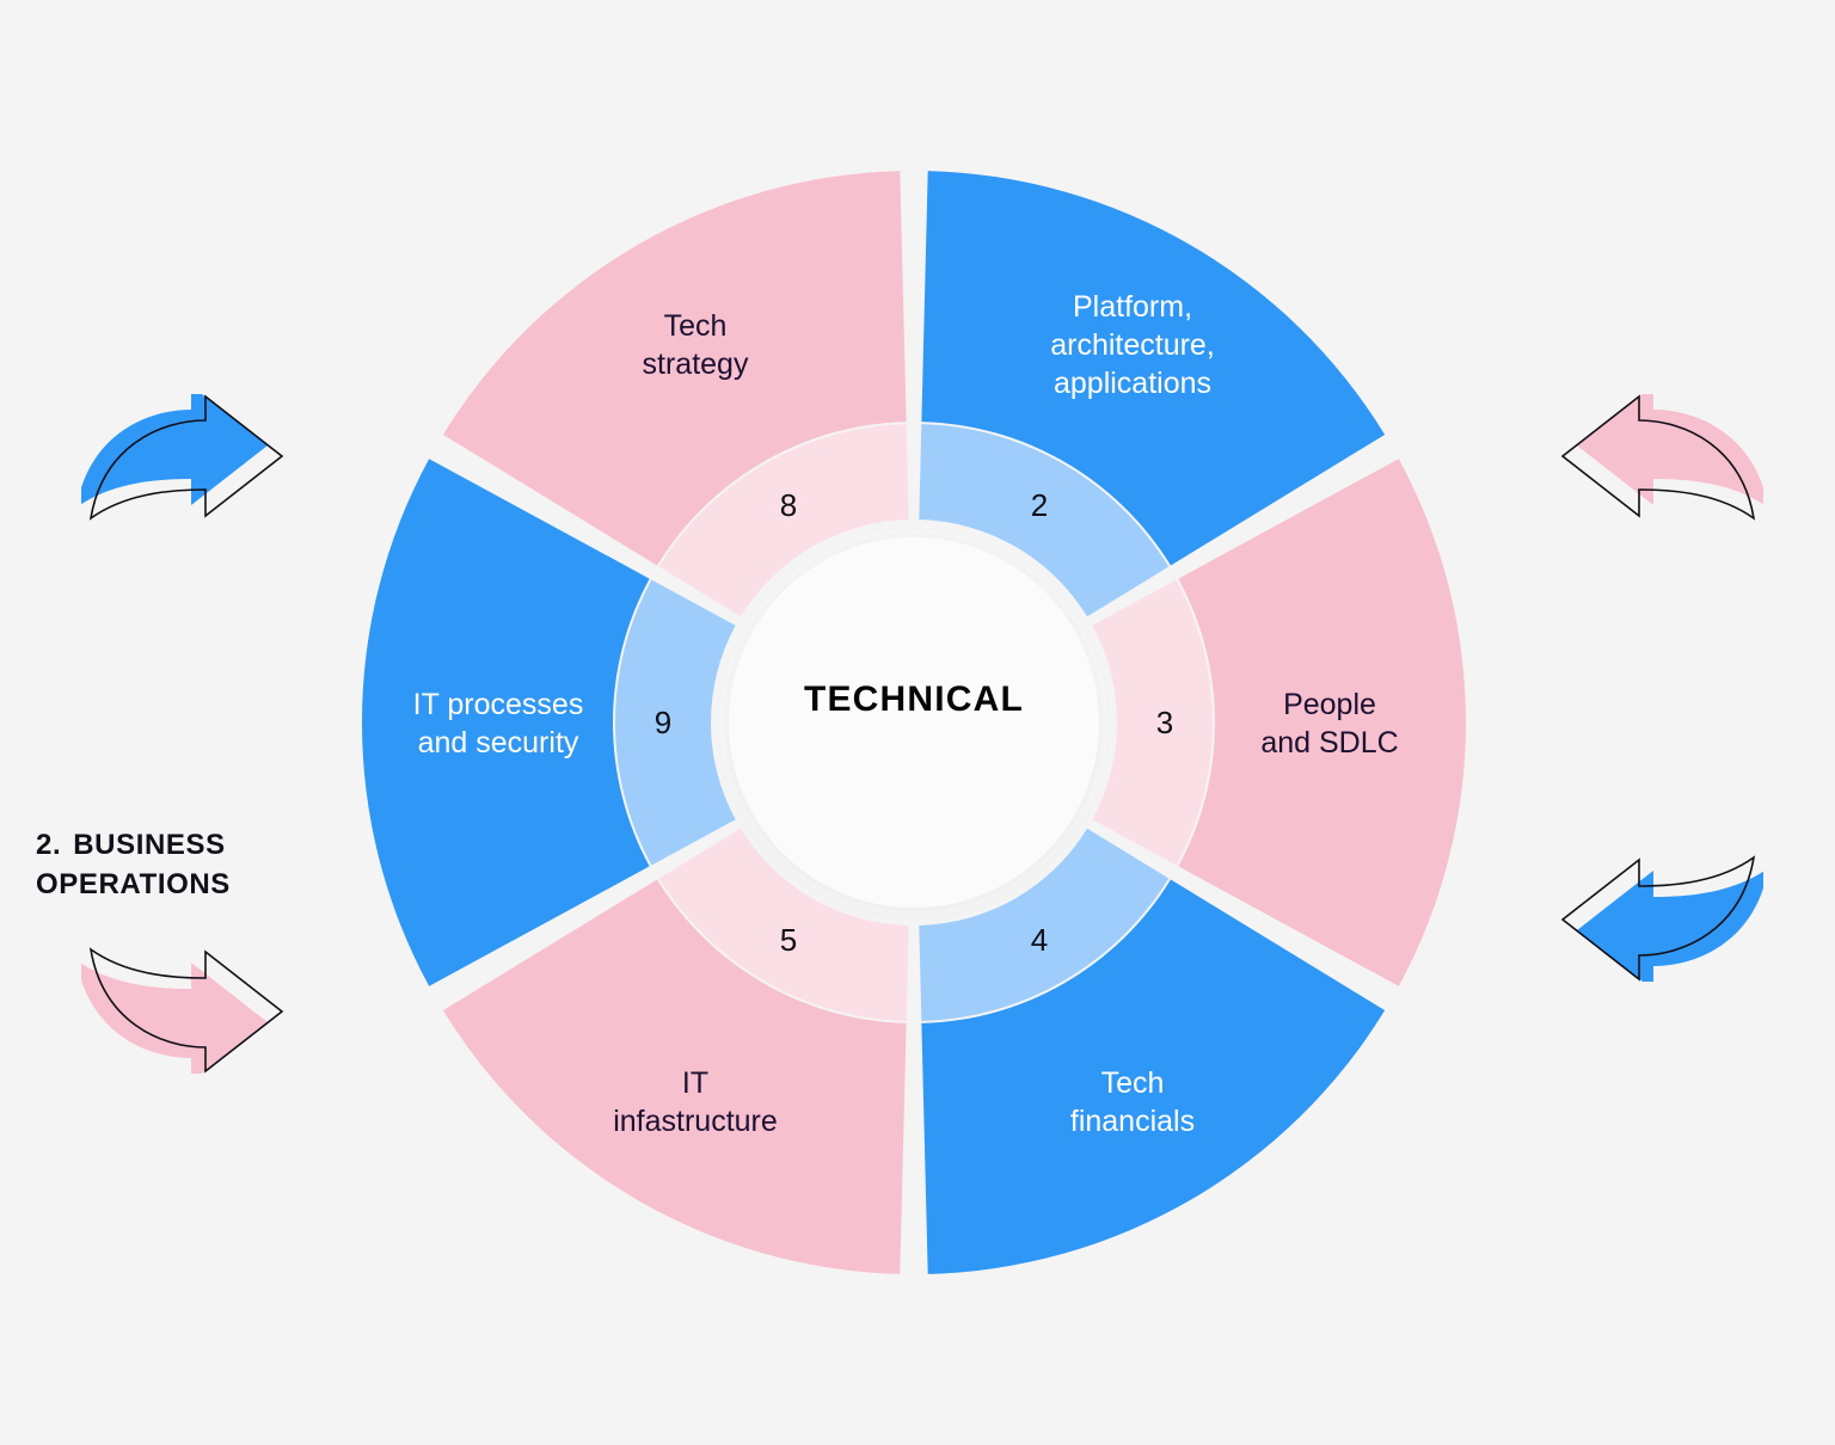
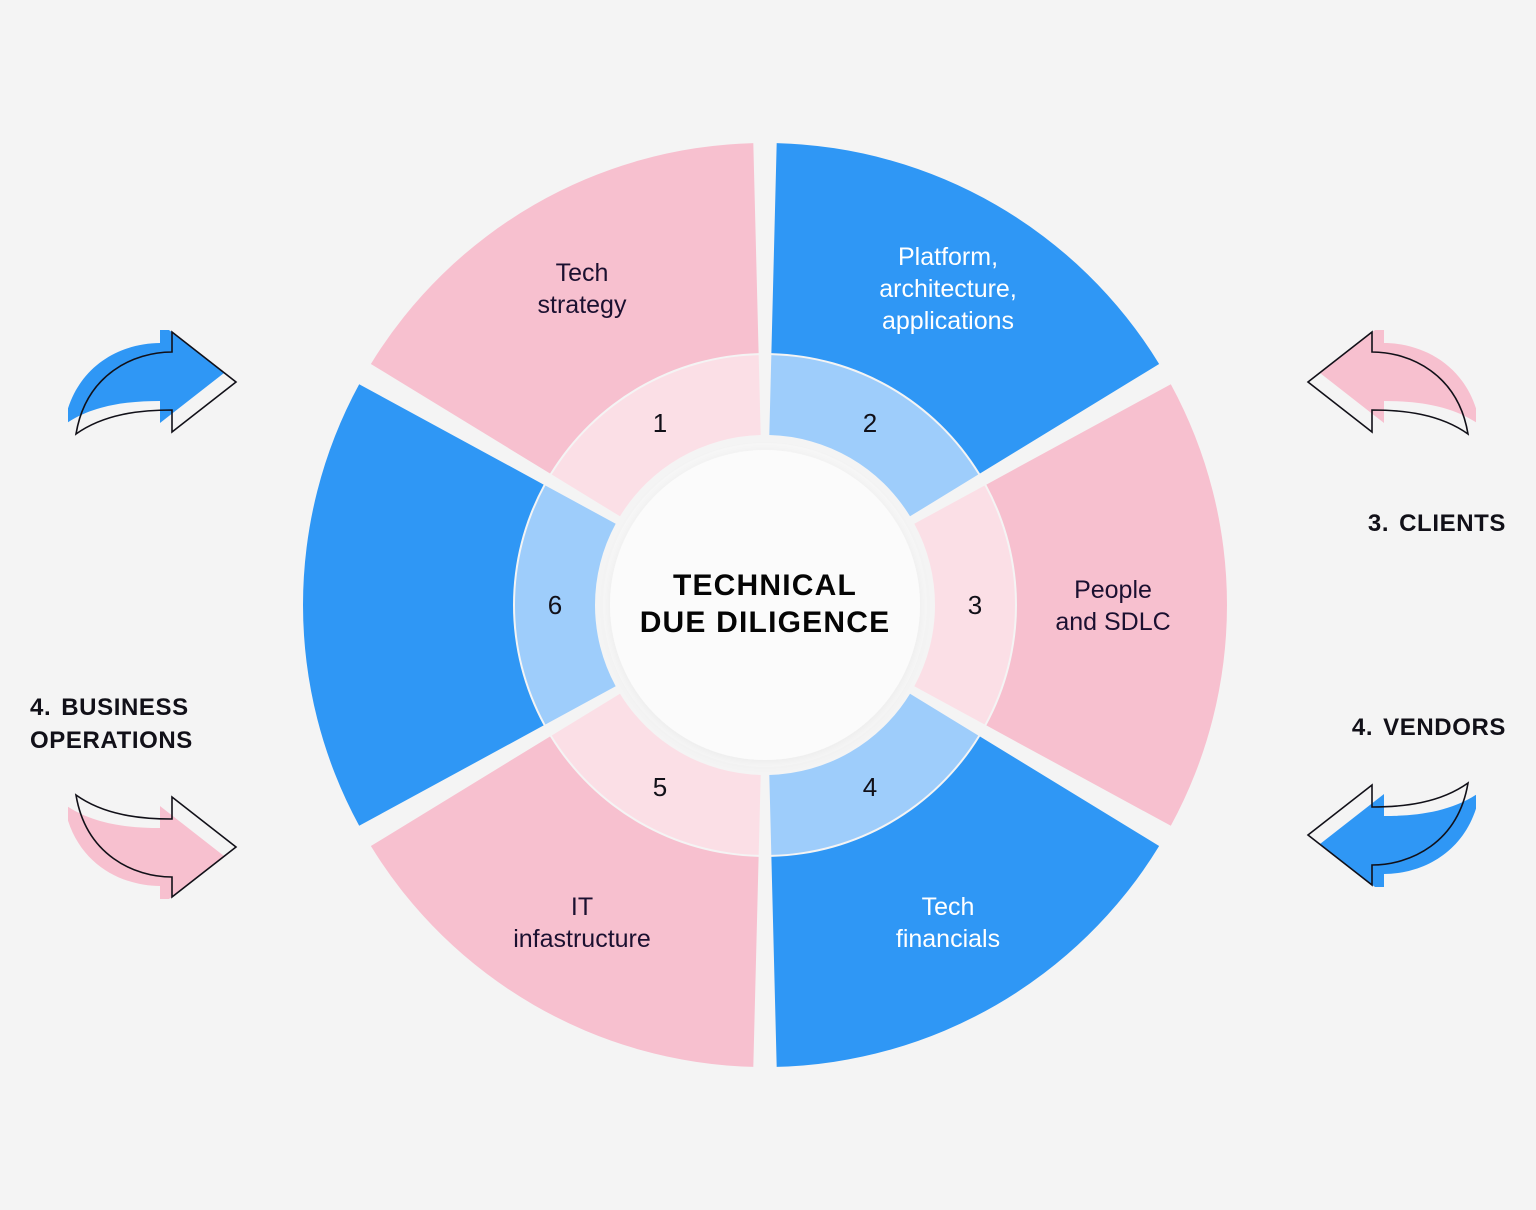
  TECHNICAL
+ DUE DILIGENCE
- 8
+ 1
  Tech strategy
  2
  Platform, architecture, applications
  3
  People and SDLC
  4
  Tech financials
  5
  IT infastructure
- 9
+ 6
- IT processes and security
- 2. BUSINESS
+ 4. BUSINESS
  OPERATIONS
+ 3. CLIENTS
+ 4. VENDORS
